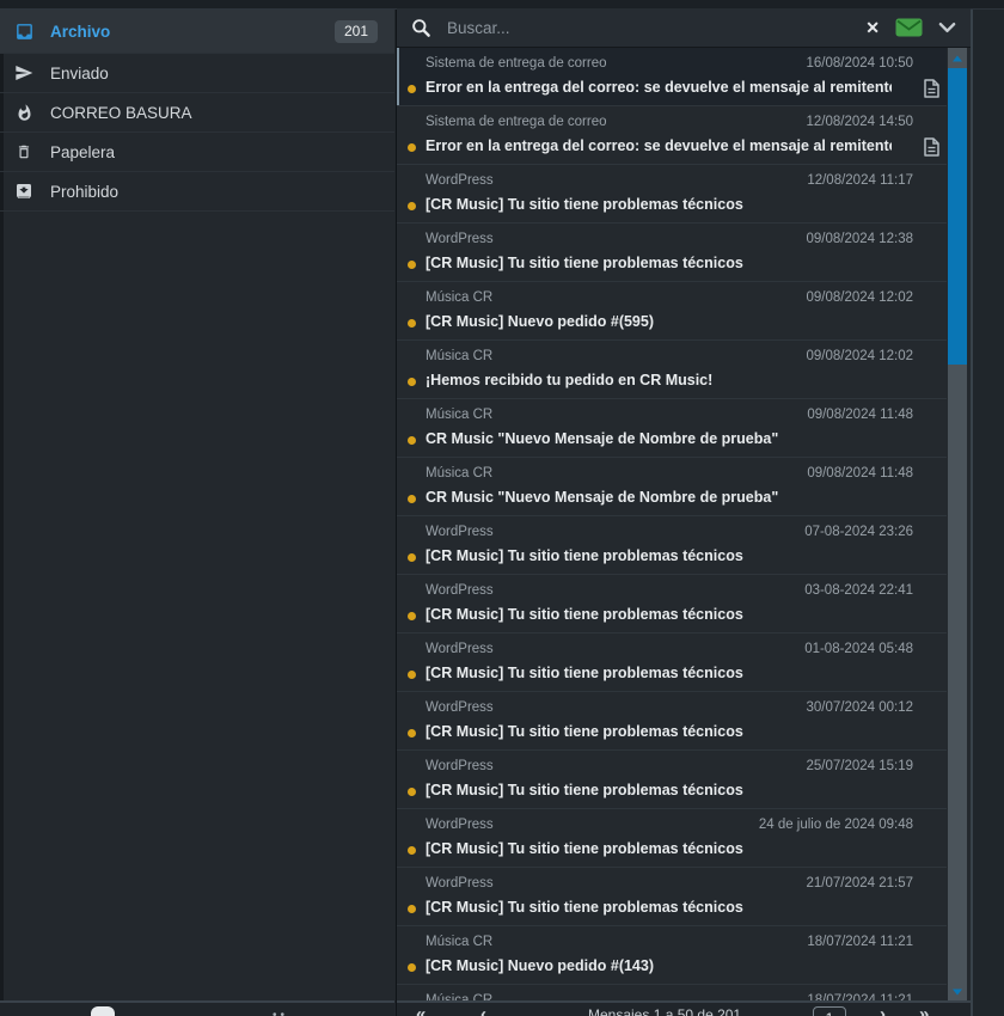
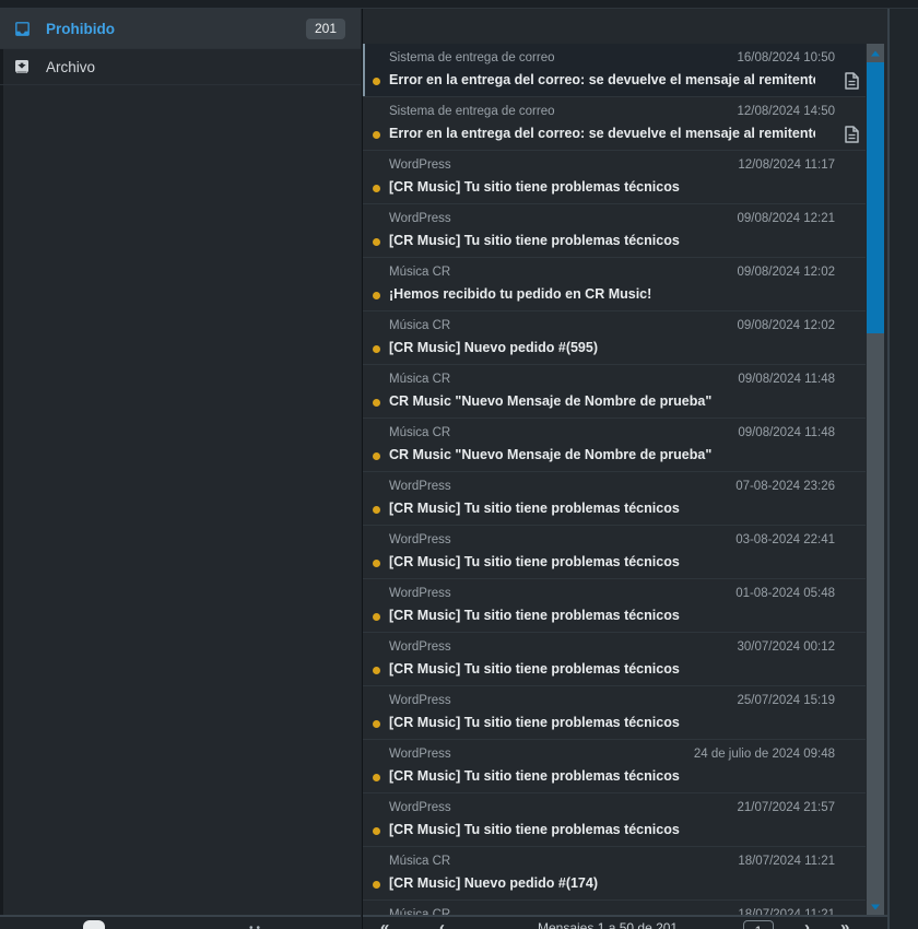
- Archivo
+ Prohibido
  201
- Enviado
- CORREO BASURA
- Papelera
- Prohibido
+ Archivo
- Buscar...
- ✕
  Sistema de entrega de correo
  16/08/2024 10:50
  Error en la entrega del correo: se devuelve el mensaje al remitent
  Sistema de entrega de correo
  12/08/2024 14:50
  Error en la entrega del correo: se devuelve el mensaje al remitent
  WordPress
  12/08/2024 11:17
  [CR Music] Tu sitio tiene problemas técnicos
  WordPress
- 09/08/2024 12:38
+ 09/08/2024 12:21
  [CR Music] Tu sitio tiene problemas técnicos
  Música CR
  09/08/2024 12:02
- [CR Music] Nuevo pedido #(595)
+ ¡Hemos recibido tu pedido en CR Music!
  Música CR
  09/08/2024 12:02
- ¡Hemos recibido tu pedido en CR Music!
+ [CR Music] Nuevo pedido #(595)
  Música CR
  09/08/2024 11:48
  CR Music "Nuevo Mensaje de Nombre de prueba"
  Música CR
  09/08/2024 11:48
  CR Music "Nuevo Mensaje de Nombre de prueba"
  WordPress
  07-08-2024 23:26
  [CR Music] Tu sitio tiene problemas técnicos
  WordPress
  03-08-2024 22:41
  [CR Music] Tu sitio tiene problemas técnicos
  WordPress
  01-08-2024 05:48
  [CR Music] Tu sitio tiene problemas técnicos
  WordPress
  30/07/2024 00:12
  [CR Music] Tu sitio tiene problemas técnicos
  WordPress
  25/07/2024 15:19
  [CR Music] Tu sitio tiene problemas técnicos
  WordPress
  24 de julio de 2024 09:48
  [CR Music] Tu sitio tiene problemas técnicos
  WordPress
  21/07/2024 21:57
  [CR Music] Tu sitio tiene problemas técnicos
  Música CR
  18/07/2024 11:21
- [CR Music] Nuevo pedido #(143)
+ [CR Music] Nuevo pedido #(174)
  «
  ‹
  Mensajes 1 a 50 de 201
  ›
  »
